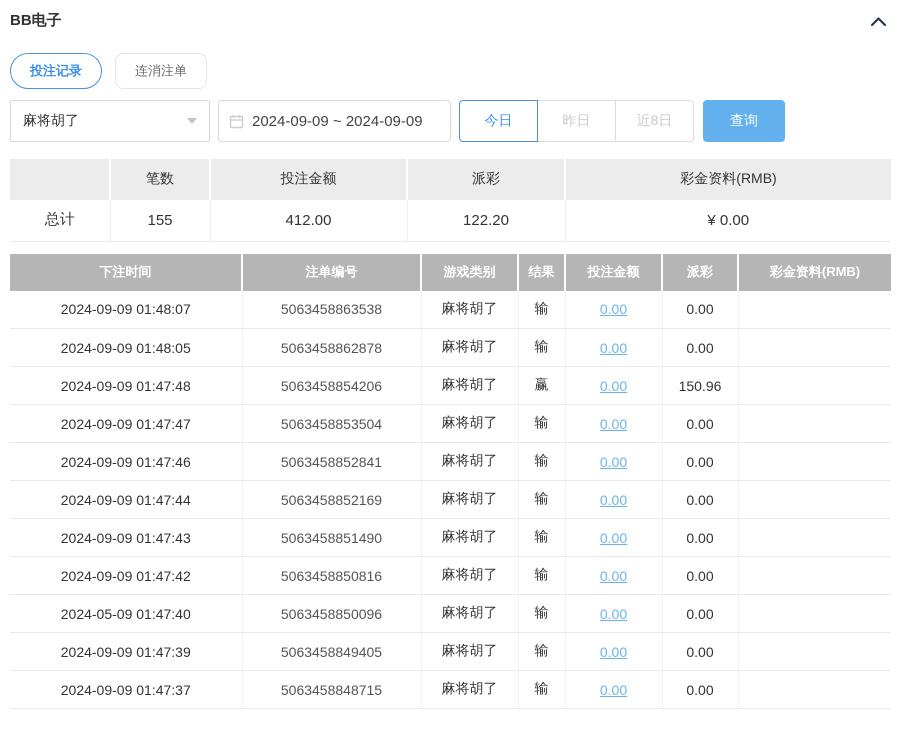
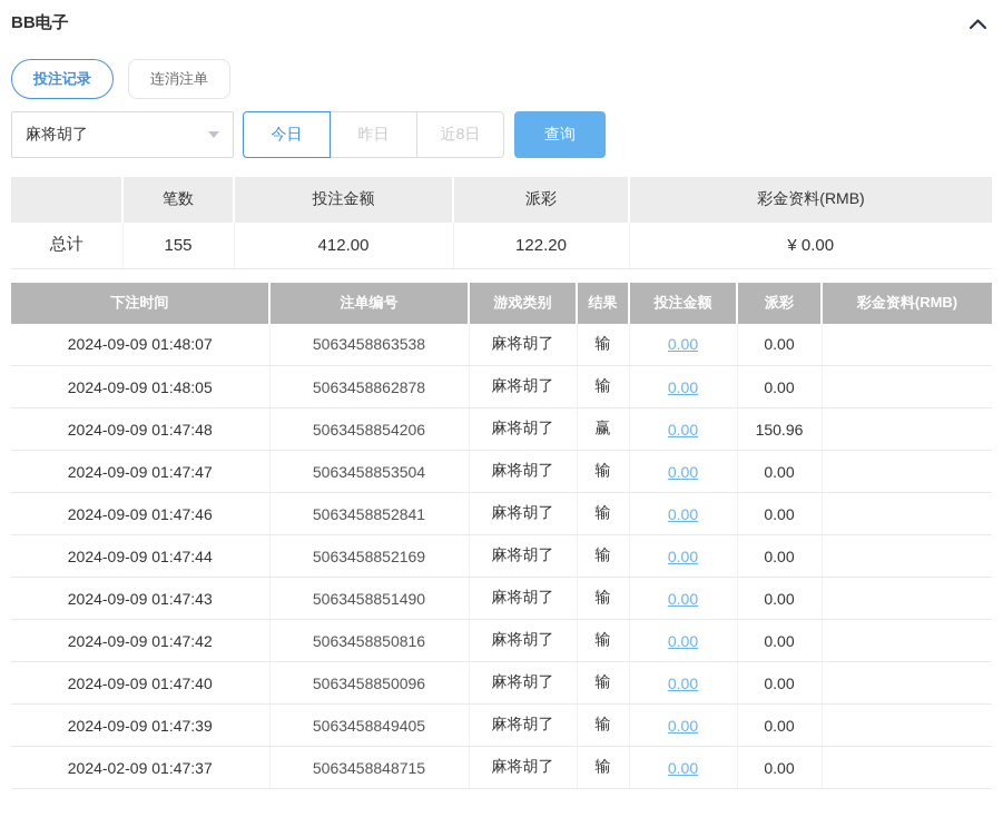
  BB电子
  投注记录
  连消注单
  麻将胡了
- 2024-09-09 ~ 2024-09-09
  今日
  昨日
  近8日
  查询
  	笔数	投注金额	派彩	彩金资料(RMB)
  总计	155	412.00	122.20	¥ 0.00
  下注时间	注单编号	游戏类别	结果	投注金额	派彩	彩金资料(RMB)
  2024-09-09 01:48:07	5063458863538	麻将胡了	输	0.00	0.00
  2024-09-09 01:48:05	5063458862878	麻将胡了	输	0.00	0.00
  2024-09-09 01:47:48	5063458854206	麻将胡了	赢	0.00	150.96
  2024-09-09 01:47:47	5063458853504	麻将胡了	输	0.00	0.00
  2024-09-09 01:47:46	5063458852841	麻将胡了	输	0.00	0.00
  2024-09-09 01:47:44	5063458852169	麻将胡了	输	0.00	0.00
  2024-09-09 01:47:43	5063458851490	麻将胡了	输	0.00	0.00
  2024-09-09 01:47:42	5063458850816	麻将胡了	输	0.00	0.00
- 2024-05-09 01:47:40	5063458850096	麻将胡了	输	0.00	0.00
+ 2024-09-09 01:47:40	5063458850096	麻将胡了	输	0.00	0.00
  2024-09-09 01:47:39	5063458849405	麻将胡了	输	0.00	0.00
- 2024-09-09 01:47:37	5063458848715	麻将胡了	输	0.00	0.00
+ 2024-02-09 01:47:37	5063458848715	麻将胡了	输	0.00	0.00
